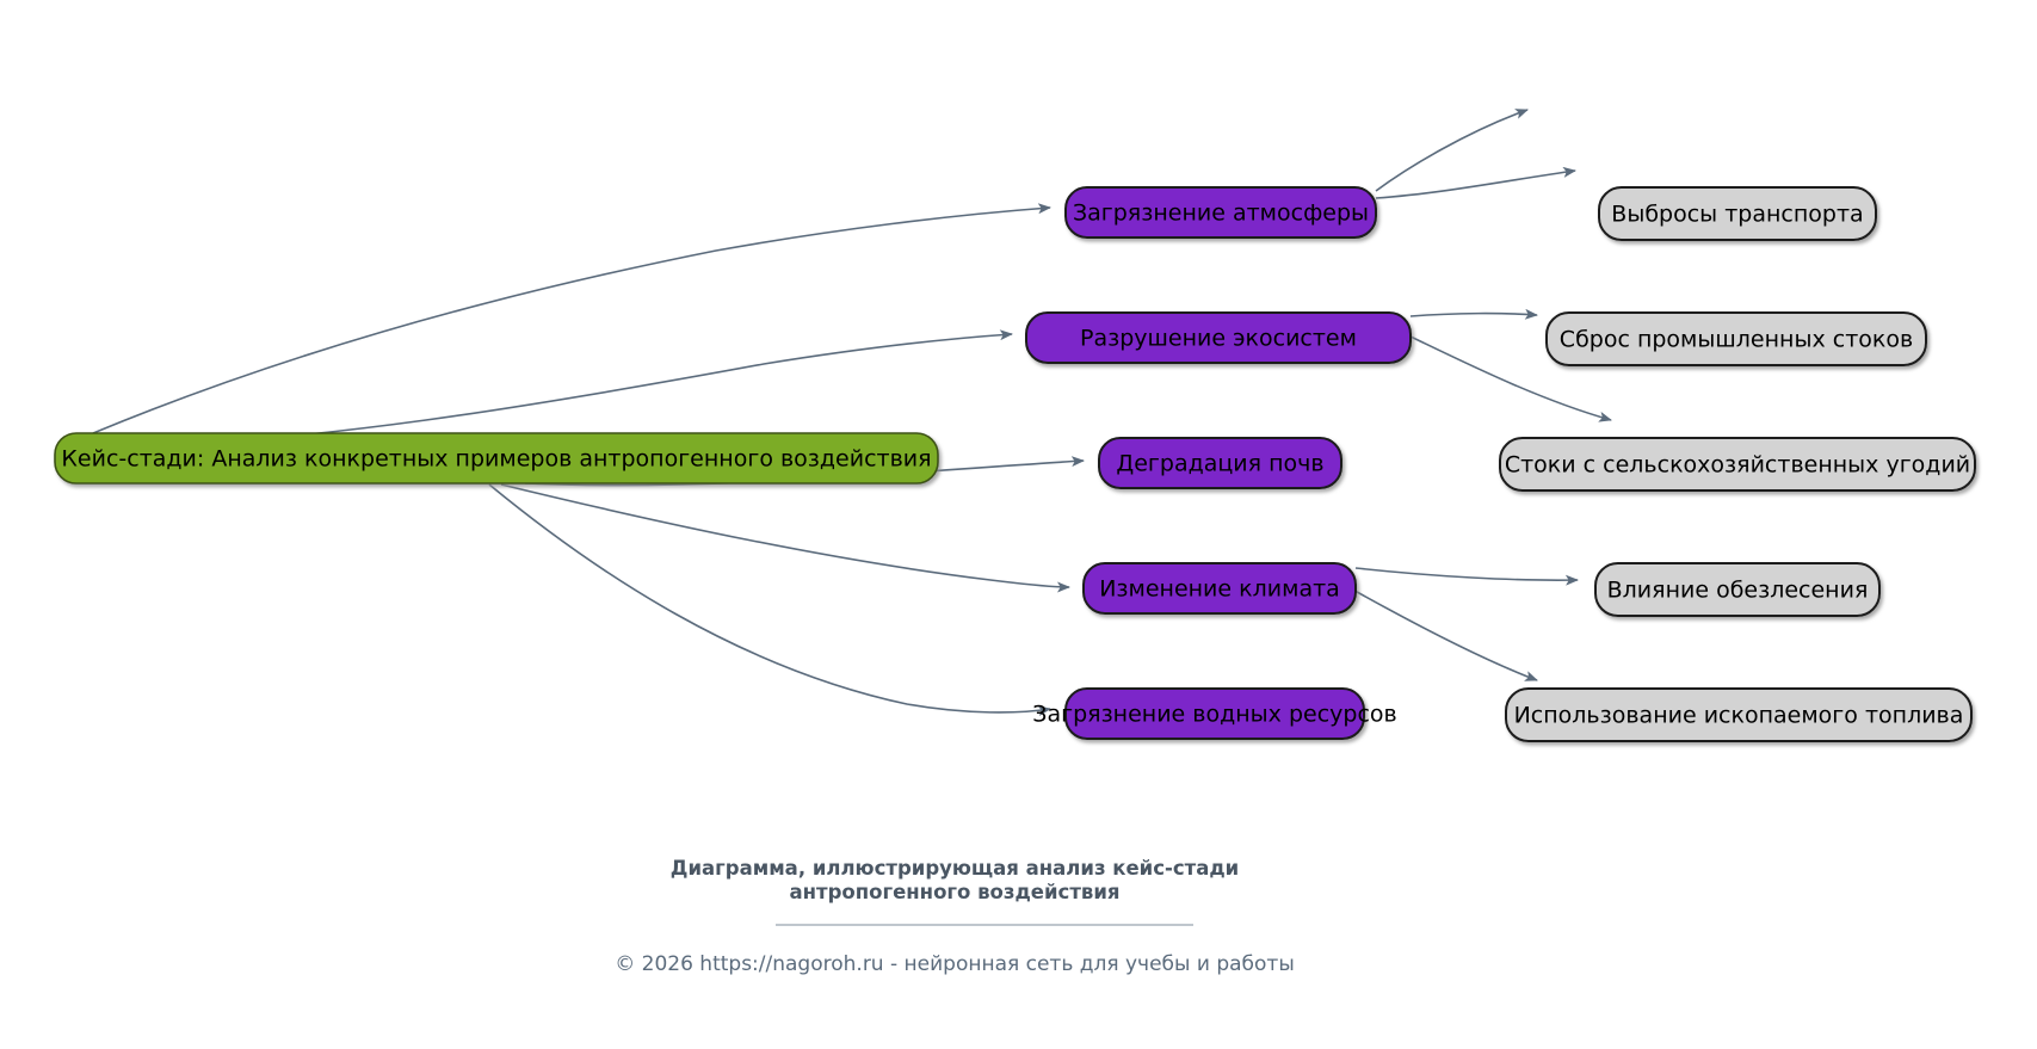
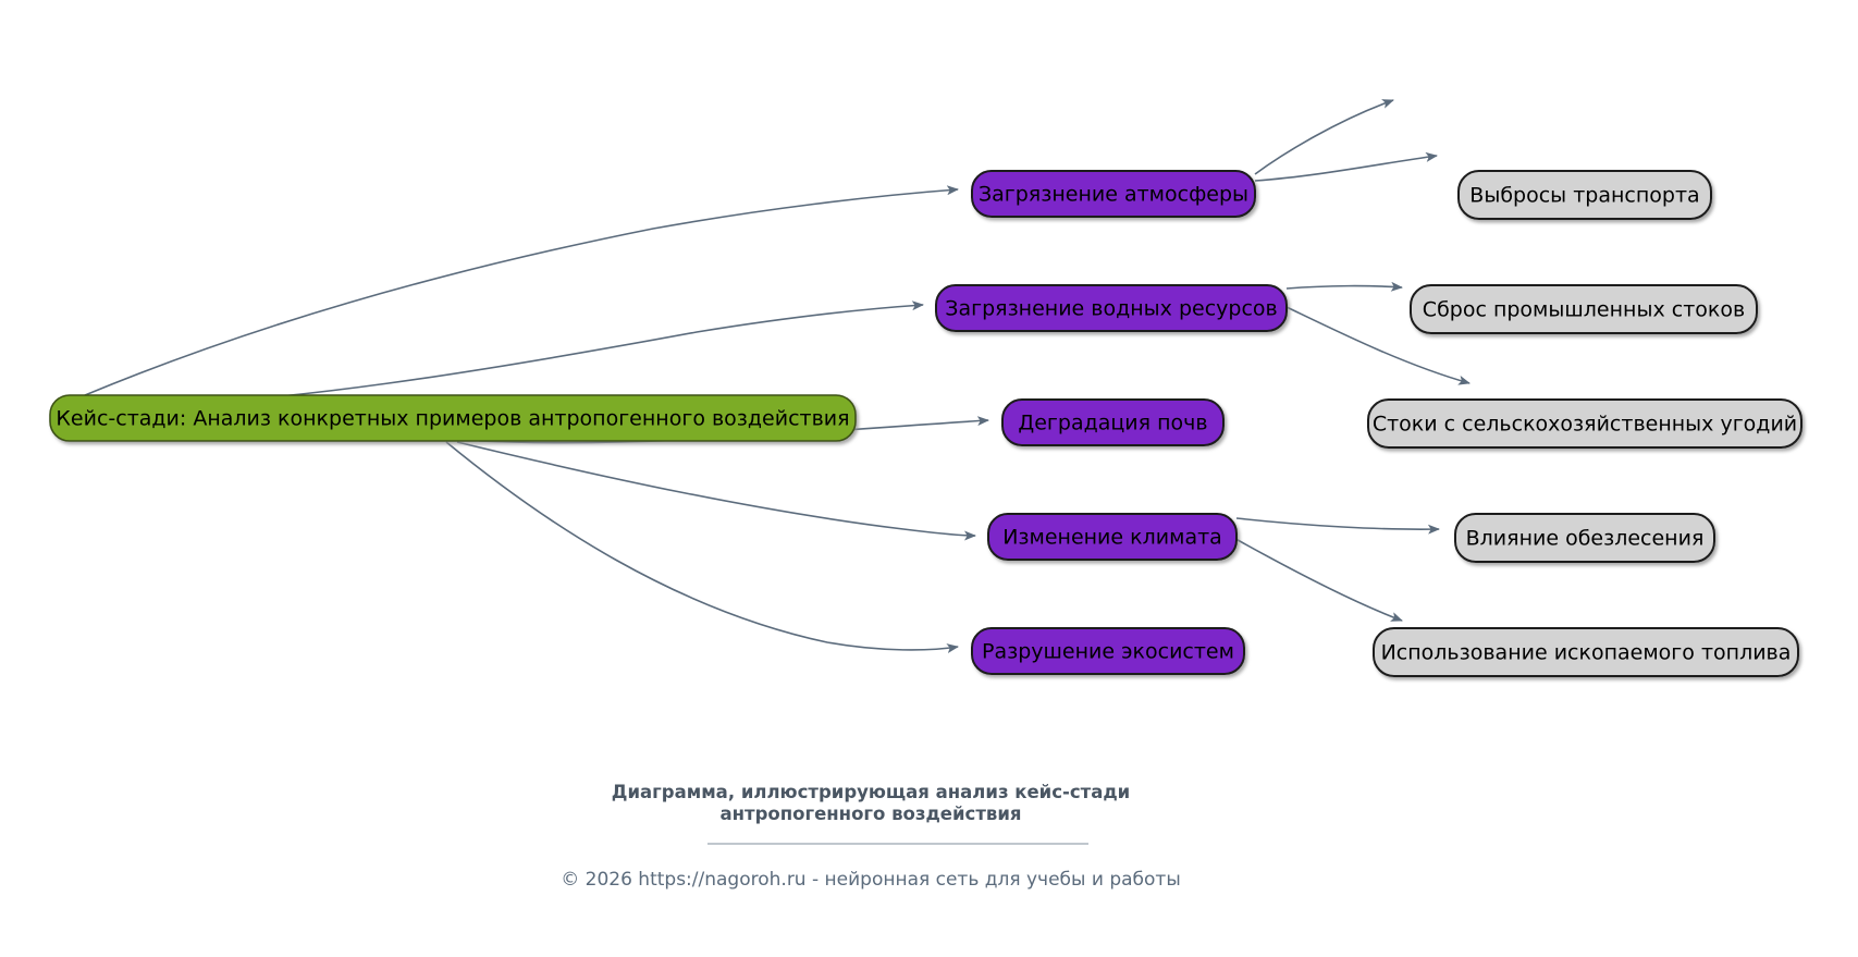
  Кейс-стади: Анализ конкретных примеров антропогенного воздействия
  Загрязнение атмосферы
  Выбросы транспорта
- Разрушение экосистем
+ Загрязнение водных ресурсов
  Сброс промышленных стоков
  Стоки с сельскохозяйственных угодий
  Деградация почв
  Изменение климата
  Влияние обезлесения
  Использование ископаемого топлива
- Загрязнение водных ресурсов
+ Разрушение экосистем
  Диаграмма, иллюстрирующая анализ кейс-стади
  антропогенного воздействия
  © 2026 https://nagoroh.ru - нейронная сеть для учебы и работы
